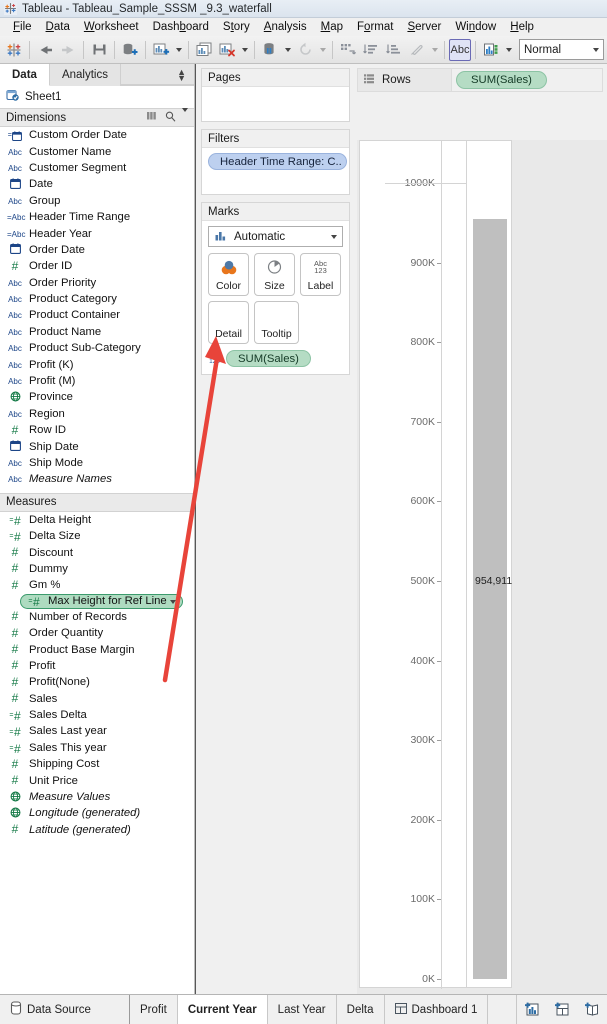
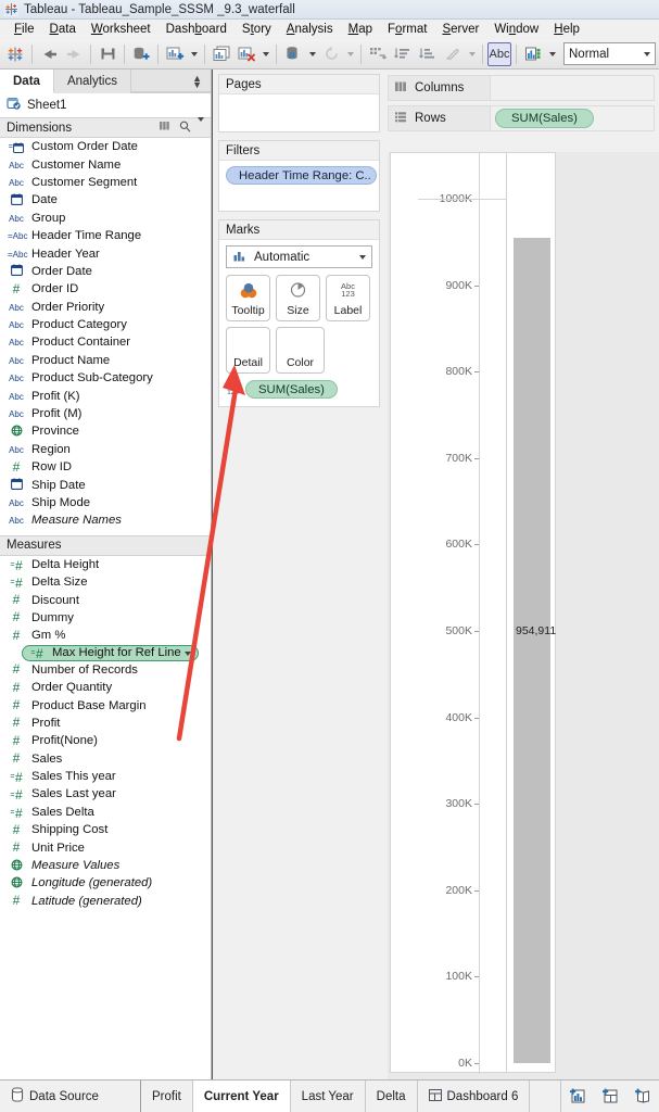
  Tableau - Tableau_Sample_SSSM _9.3_waterfall
  File
  Data
  Worksheet
  Dashboard
  Story
  Analysis
  Map
  Format
  Server
  Window
  Help
  Abc
  Normal
  Data
  Analytics
  ▲
  ▼
  Sheet1
  Dimensions
  Custom Order Date
  Abc
  Customer Name
  Abc
  Customer Segment
  Date
  Abc
  Group
  =Abc
  Header Time Range
  =Abc
  Header Year
  Order Date
  #
  Order ID
  Abc
  Order Priority
  Abc
  Product Category
  Abc
  Product Container
  Abc
  Product Name
  Abc
  Product Sub-Category
  Abc
  Profit (K)
  Abc
  Profit (M)
  Province
  Abc
  Region
  #
  Row ID
  Ship Date
  Abc
  Ship Mode
  Abc
  Measure Names
  Measures
  #
  Delta Height
  #
  Delta Size
  #
  Discount
  #
  Dummy
  #
  Gm %
  #
  Max Height for Ref Line
  #
  Number of Records
  #
  Order Quantity
  #
  Product Base Margin
  #
  Profit
  #
  Profit(None)
  #
  Sales
  #
- Sales Delta
+ Sales This year
  #
  Sales Last year
  #
- Sales This year
+ Sales Delta
  #
  Shipping Cost
  #
  Unit Price
  Measure Values
  Longitude (generated)
  #
  Latitude (generated)
  Pages
  Filters
  Header Time Range: C..
  Marks
  Automatic
- Color
+ Tooltip
  Size
  Abc
  123
  Label
  Detail
- Tooltip
+ Color
  SUM(Sales)
+ Columns
  Rows
  SUM(Sales)
  900K
  800K
  700K
  600K
  500K
  400K
  300K
  200K
  100K
  0K
  954,911
  Data Source
  Profit
  Current Year
  Last Year
  Delta
- Dashboard 1
+ Dashboard 6
